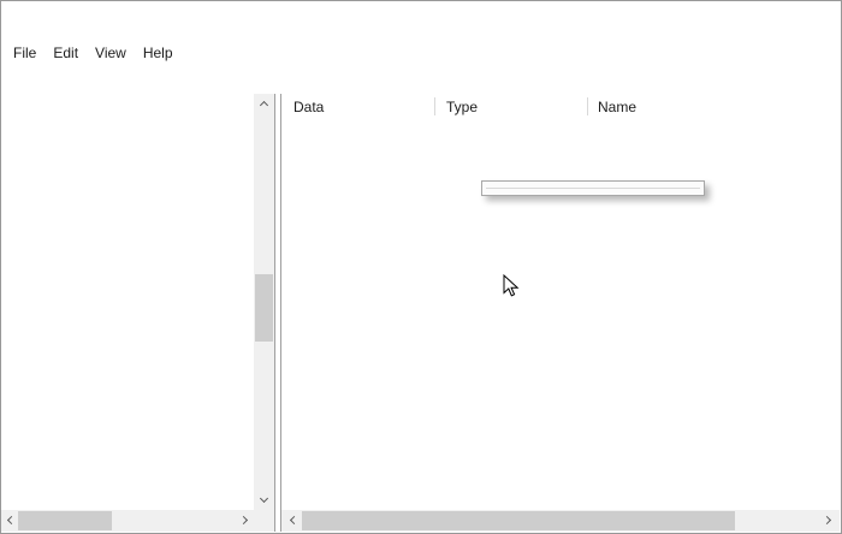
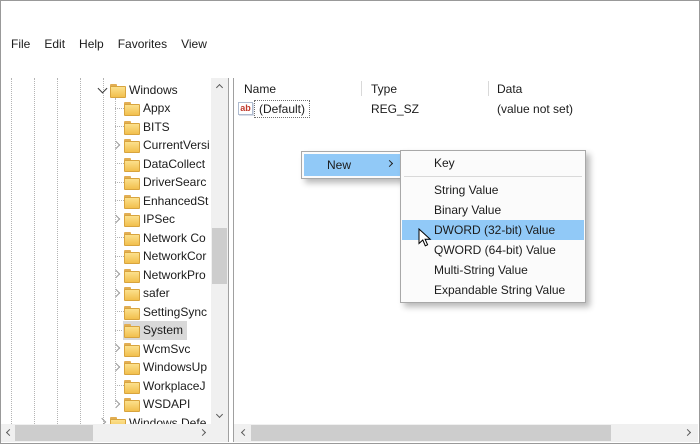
  File
  Edit
- View
+ Help
+ Favorites
- Help
+ View
+ Windows
+ Appx
+ BITS
+ CurrentVersi
+ DataCollect
+ DriverSearc
+ EnhancedSt
+ IPSec
+ Network Co
+ NetworkCor
+ NetworkPro
+ safer
+ SettingSync
+ System
+ WcmSvc
+ WindowsUp
+ WorkplaceJ
+ WSDAPI
+ Windows Defe
- Data
+ Name
  Type
- Name
+ Data
+ ab
+ (Default)
+ REG_SZ
+ (value not set)
+ New
+ Key
+ String Value
+ Binary Value
+ DWORD (32-bit) Value
+ QWORD (64-bit) Value
+ Multi-String Value
+ Expandable String Value
